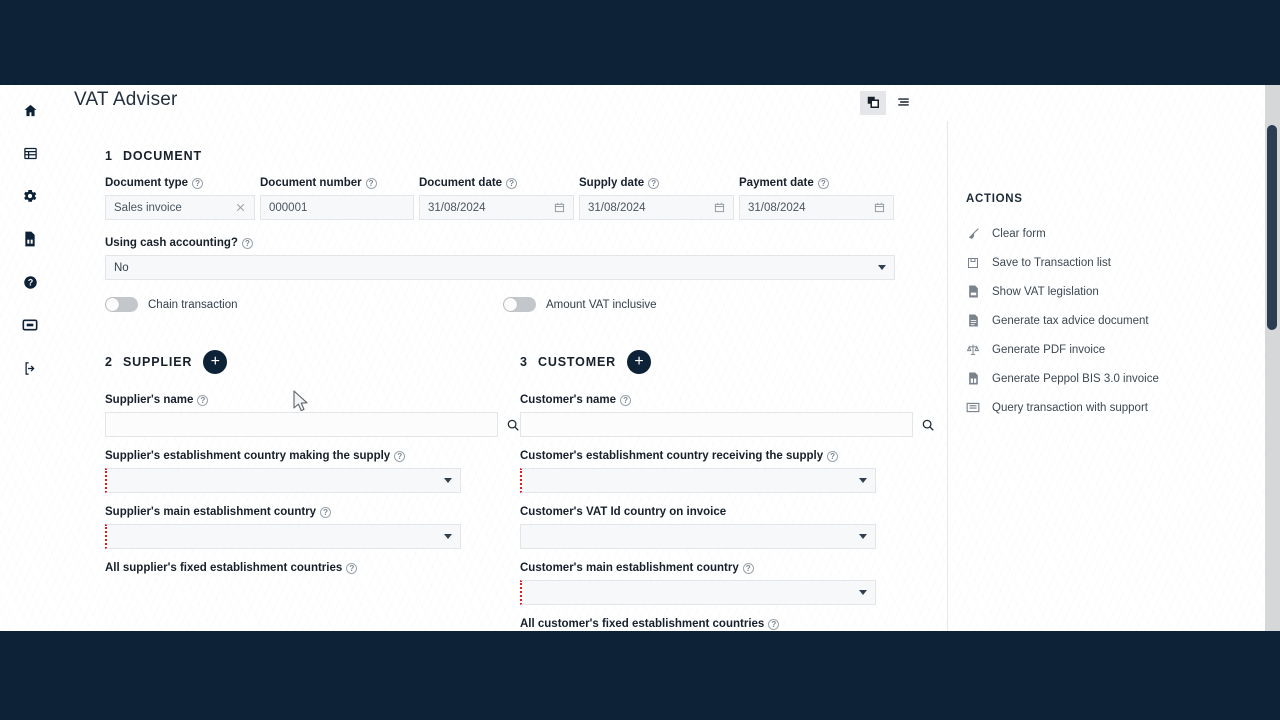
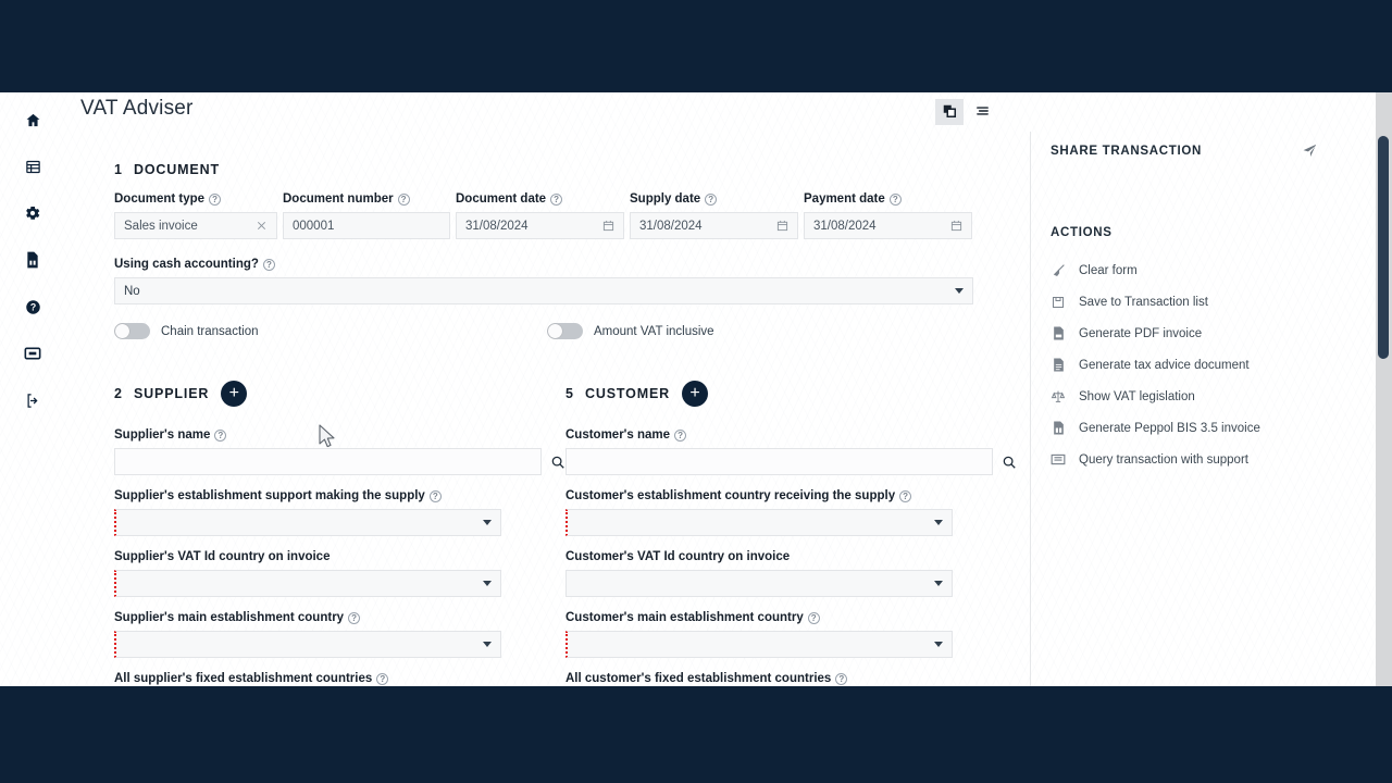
  ?
  VAT Adviser
  1
  DOCUMENT
  Document type
  ?
  Sales invoice
  Document number
  ?
  000001
  Document date
  ?
  31/08/2024
  Supply date
  ?
  31/08/2024
  Payment date
  ?
  31/08/2024
  Using cash accounting?
  ?
  No
  Chain transaction
  Amount VAT inclusive
  2
  SUPPLIER
  +
  Supplier's name
  ?
- Supplier's establishment country making the supply
+ Supplier's establishment support making the supply
  ?
+ Supplier's VAT Id country on invoice
  Supplier's main establishment country
  ?
  All supplier's fixed establishment countries
  ?
- 3
+ 5
  CUSTOMER
  +
  Customer's name
  ?
  Customer's establishment country receiving the supply
  ?
  Customer's VAT Id country on invoice
  Customer's main establishment country
  ?
  All customer's fixed establishment countries
  ?
+ SHARE TRANSACTION
  ACTIONS
  Clear form
  Save to Transaction list
- Show VAT legislation
+ Generate PDF invoice
  Generate tax advice document
- Generate PDF invoice
+ Show VAT legislation
- Generate Peppol BIS 3.0 invoice
+ Generate Peppol BIS 3.5 invoice
  Query transaction with support
